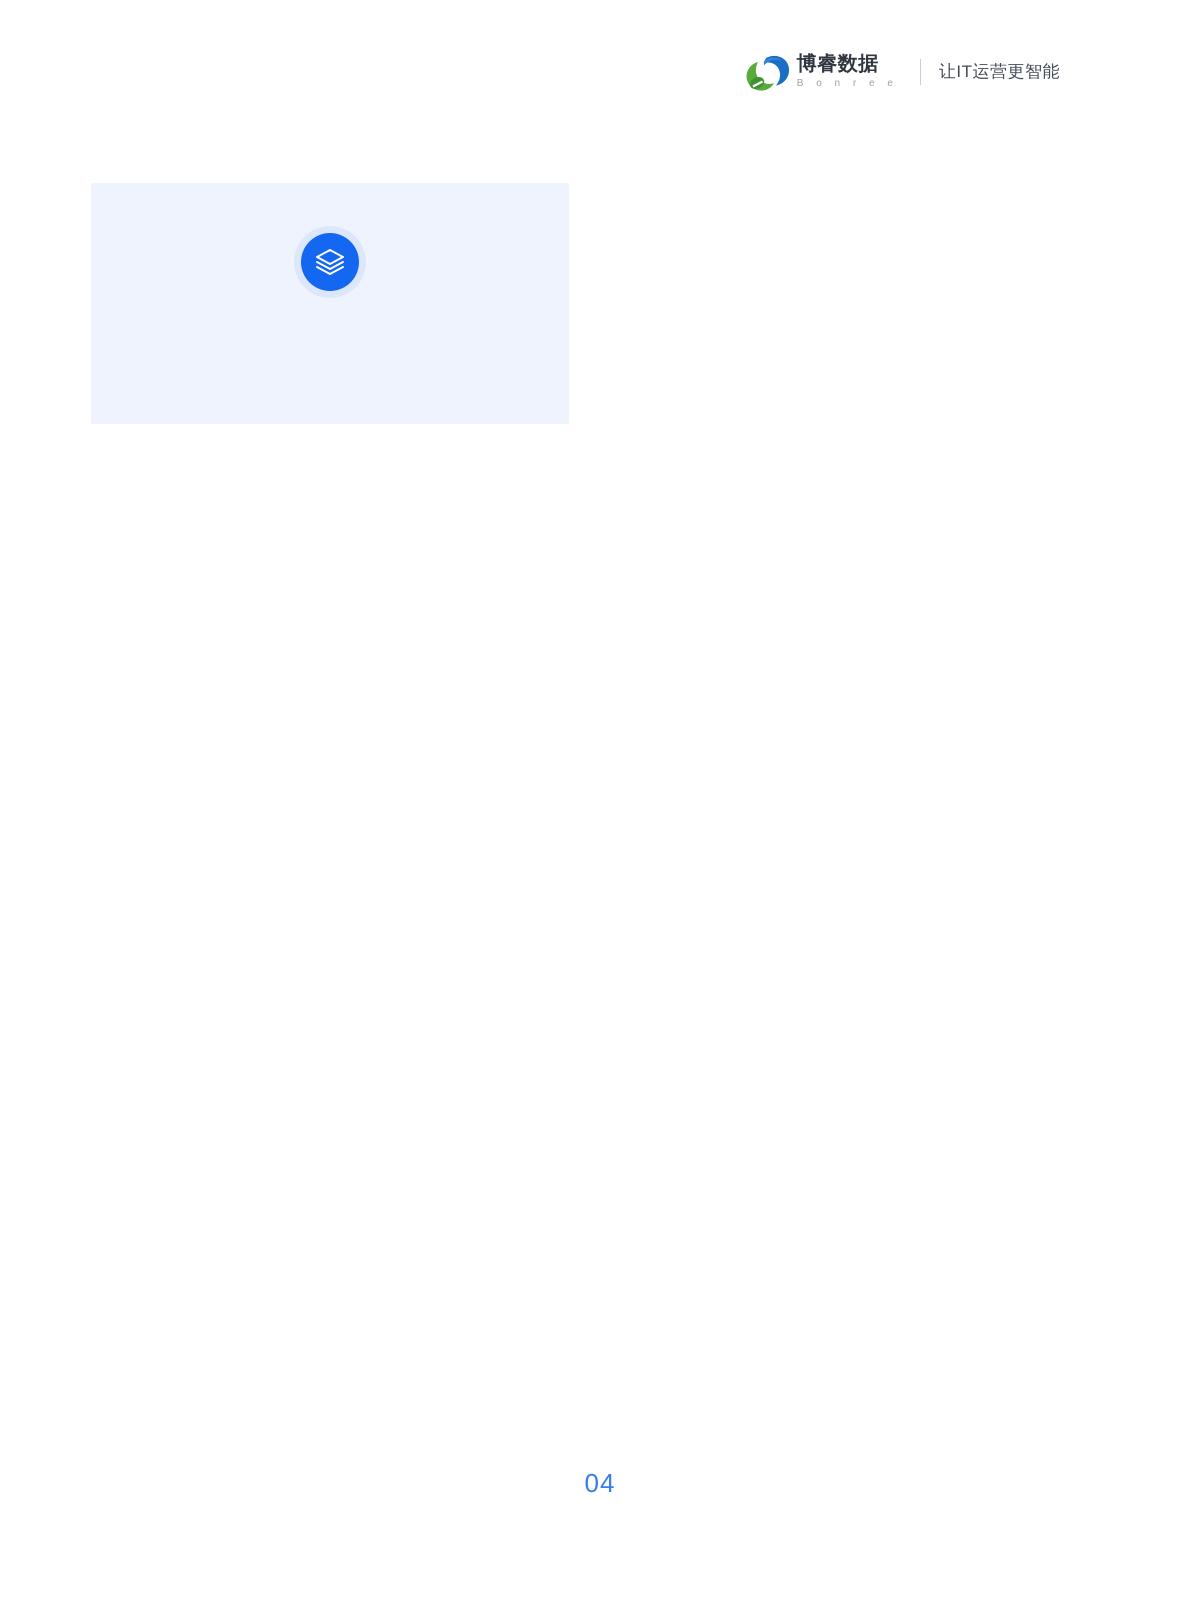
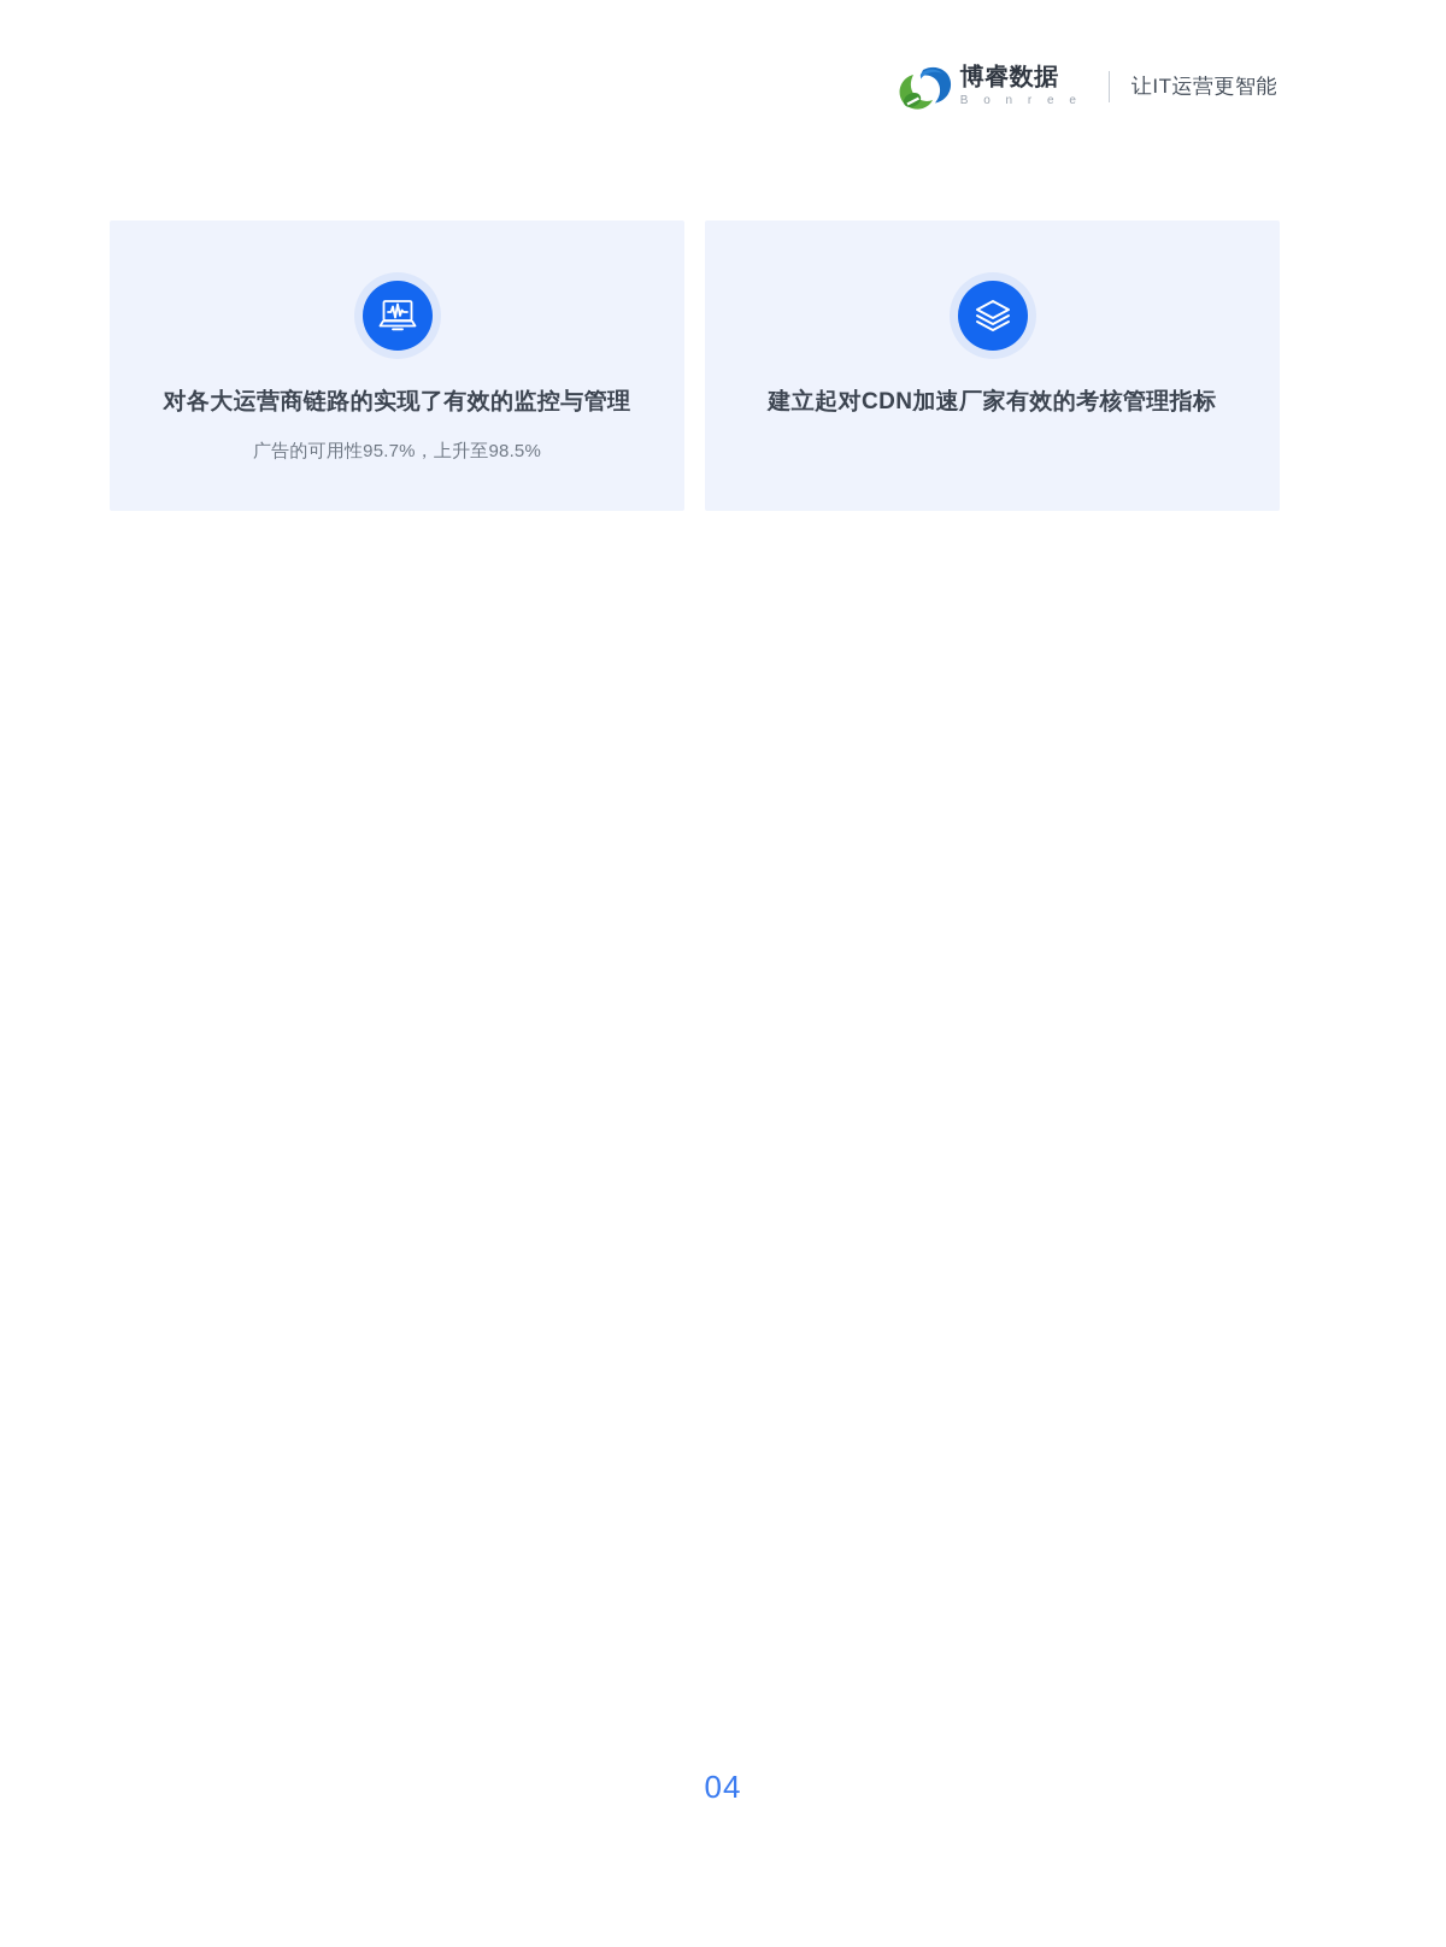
  博睿数据
  B o n r e e
  让IT运营更智能
+ 对各大运营商链路的实现了有效的监控与管理
+ 广告的可用性95.7%，上升至98.5%
+ 建立起对CDN加速厂家有效的考核管理指标
  04
